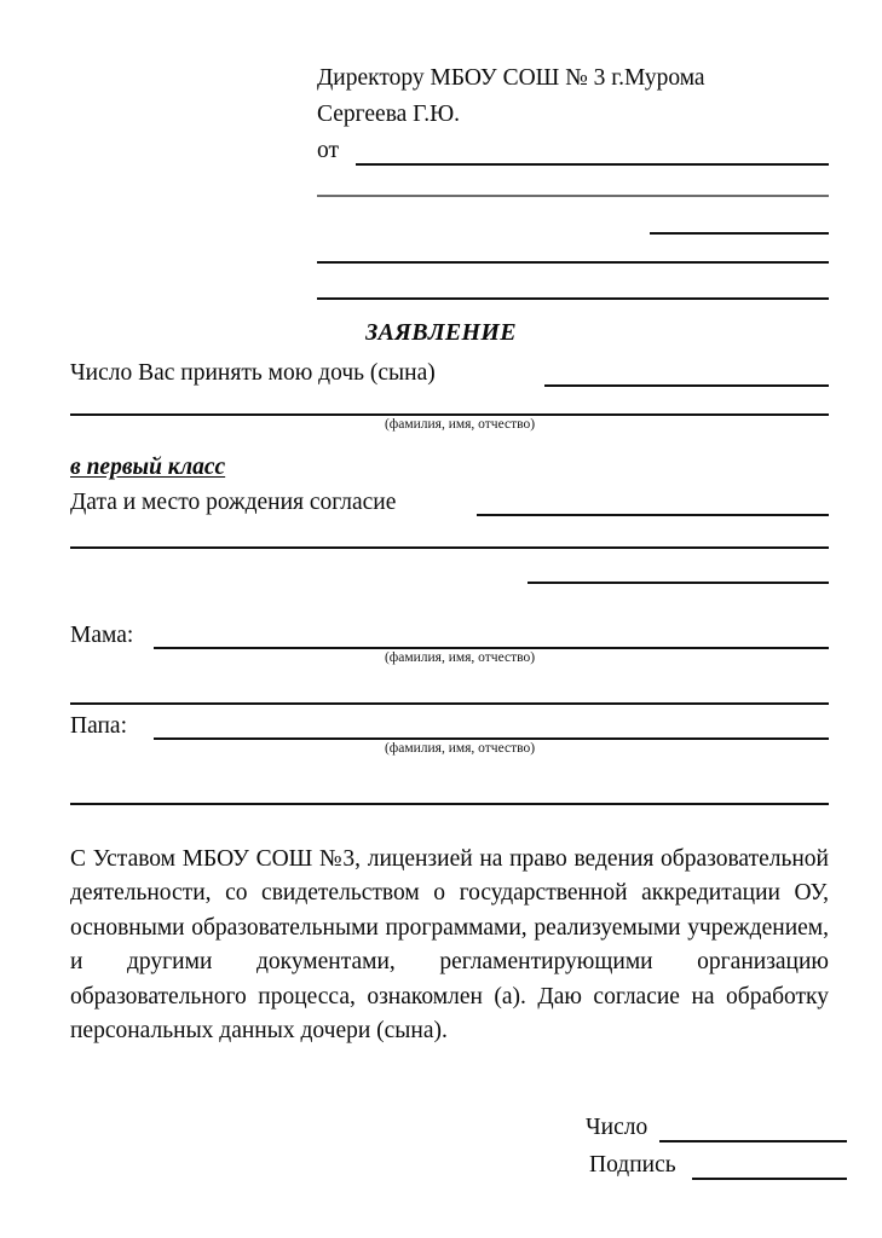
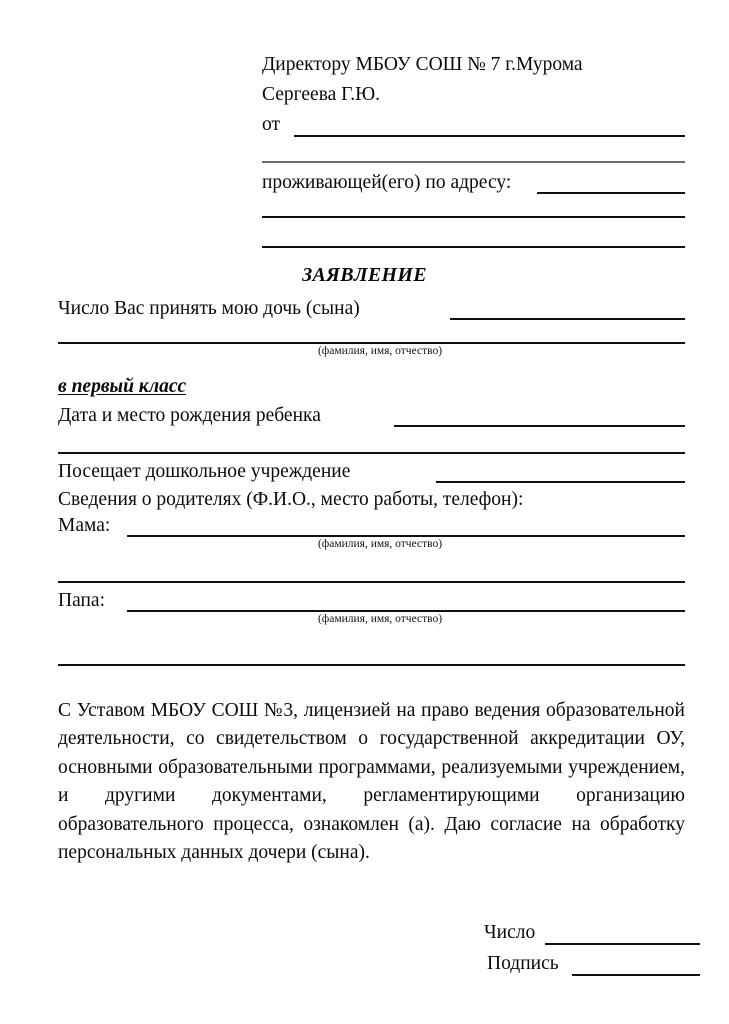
- Директору МБОУ СОШ № 3 г.Мурома
+ Директору МБОУ СОШ № 7 г.Мурома
  Сергеева Г.Ю.
  от
+ проживающей(его) по адресу:
  ЗАЯВЛЕНИЕ
  Число Вас принять мою дочь (сына)
  (фамилия, имя, отчество)
  в первый класс
- Дата и место рождения согласие
+ Дата и место рождения ребенка
+ Посещает дошкольное учреждение
+ Сведения о родителях (Ф.И.О., место работы, телефон):
  Мама:
  (фамилия, имя, отчество)
  Папа:
  (фамилия, имя, отчество)
  С Уставом МБОУ СОШ №3, лицензией на право ведения образовательной деятельности, со свидетельством о государственной аккредитации ОУ, основными образовательными программами, реализуемыми учреждением, и другими документами, регламентирующими организацию образовательного процесса, ознакомлен (а). Даю согласие на обработку персональных данных дочери (сына).
  Число
  Подпись
